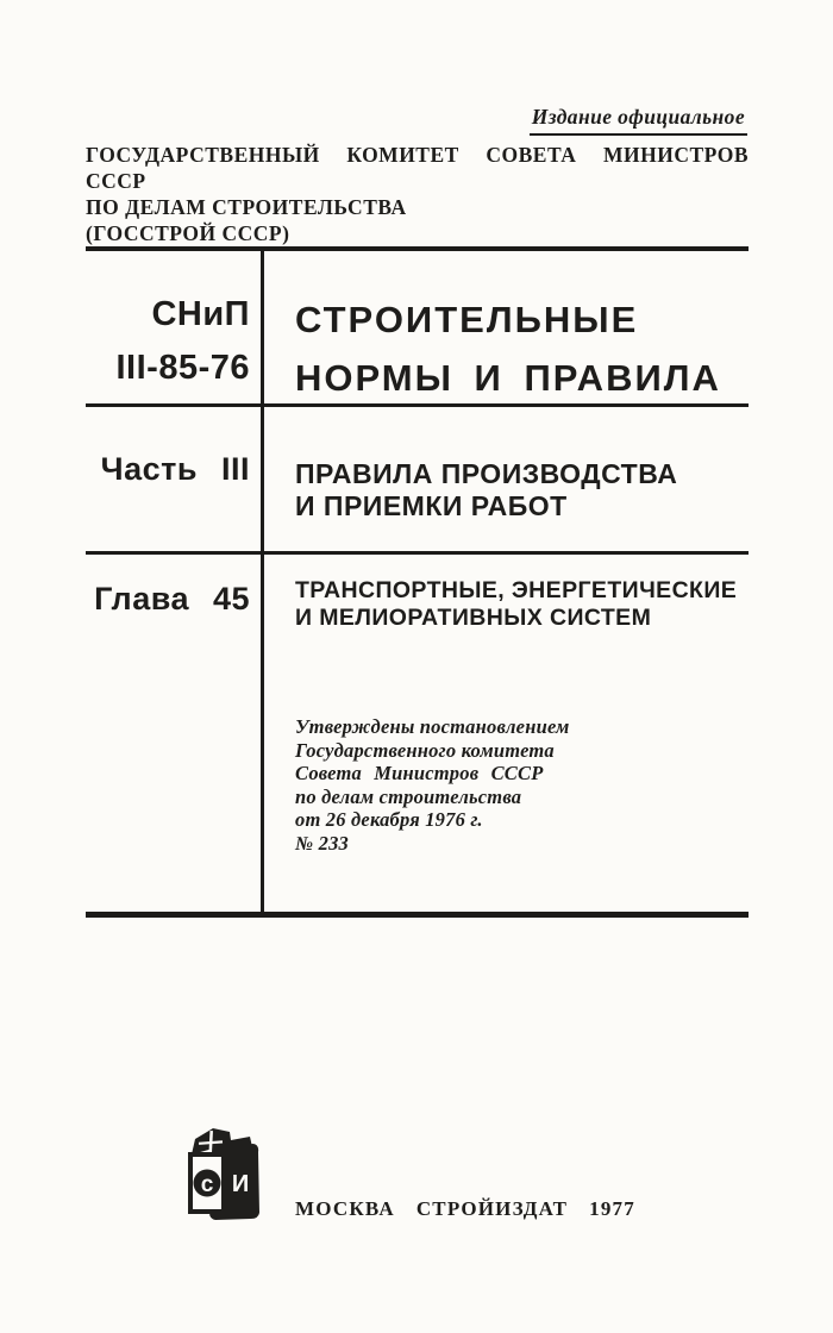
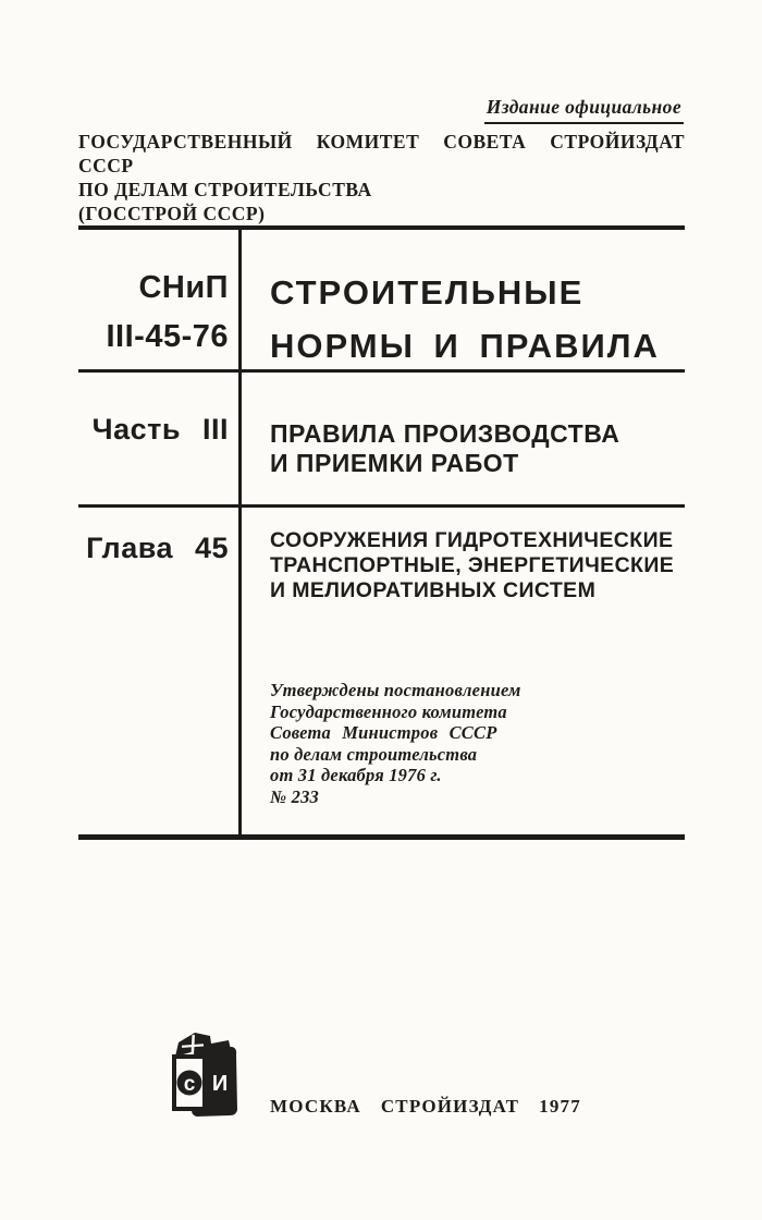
  Издание официальное
- ГОСУДАРСТВЕННЫЙ КОМИТЕТ СОВЕТА МИНИСТРОВ СССР
+ ГОСУДАРСТВЕННЫЙ КОМИТЕТ СОВЕТА СТРОЙИЗДАТ СССР
  ПО ДЕЛАМ СТРОИТЕЛЬСТВА
  (ГОССТРОЙ СССР)
  СНиП
- III-85-76
+ III-45-76
  СТРОИТЕЛЬНЫЕ
  НОРМЫ И ПРАВИЛА
  Часть III
  ПРАВИЛА ПРОИЗВОДСТВА
  И ПРИЕМКИ РАБОТ
  Глава 45
+ СООРУЖЕНИЯ ГИДРОТЕХНИЧЕСКИЕ
  ТРАНСПОРТНЫЕ, ЭНЕРГЕТИЧЕСКИЕ
  И МЕЛИОРАТИВНЫХ СИСТЕМ
  Утверждены постановлением
  Государственного комитета
  Совета Министров СССР
  по делам строительства
- от 26 декабря 1976 г.
+ от 31 декабря 1976 г.
  № 233
  с
  И
  МОСКВА СТРОЙИЗДАТ 1977
